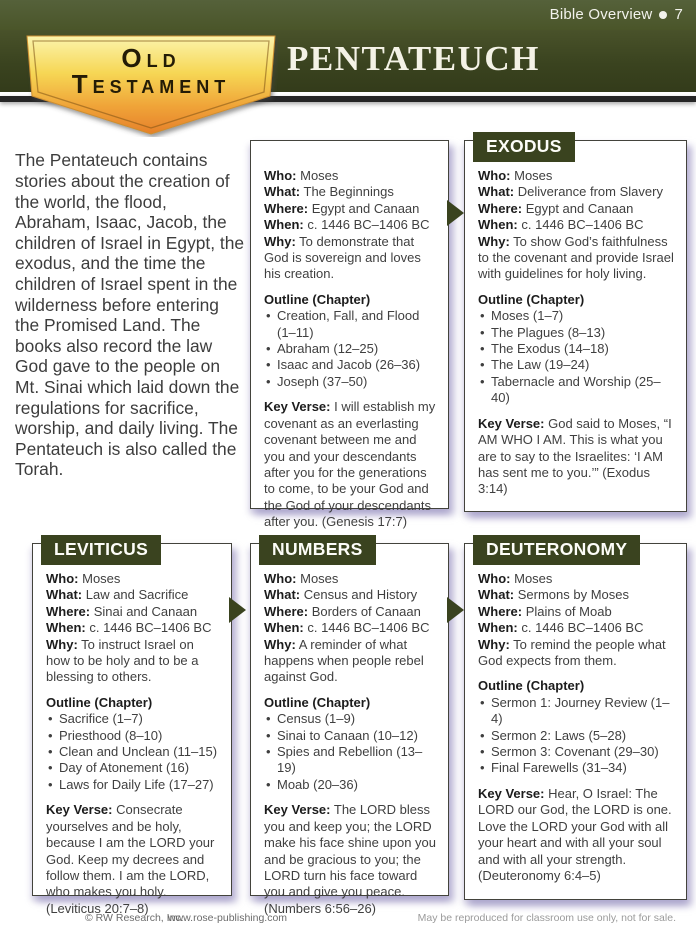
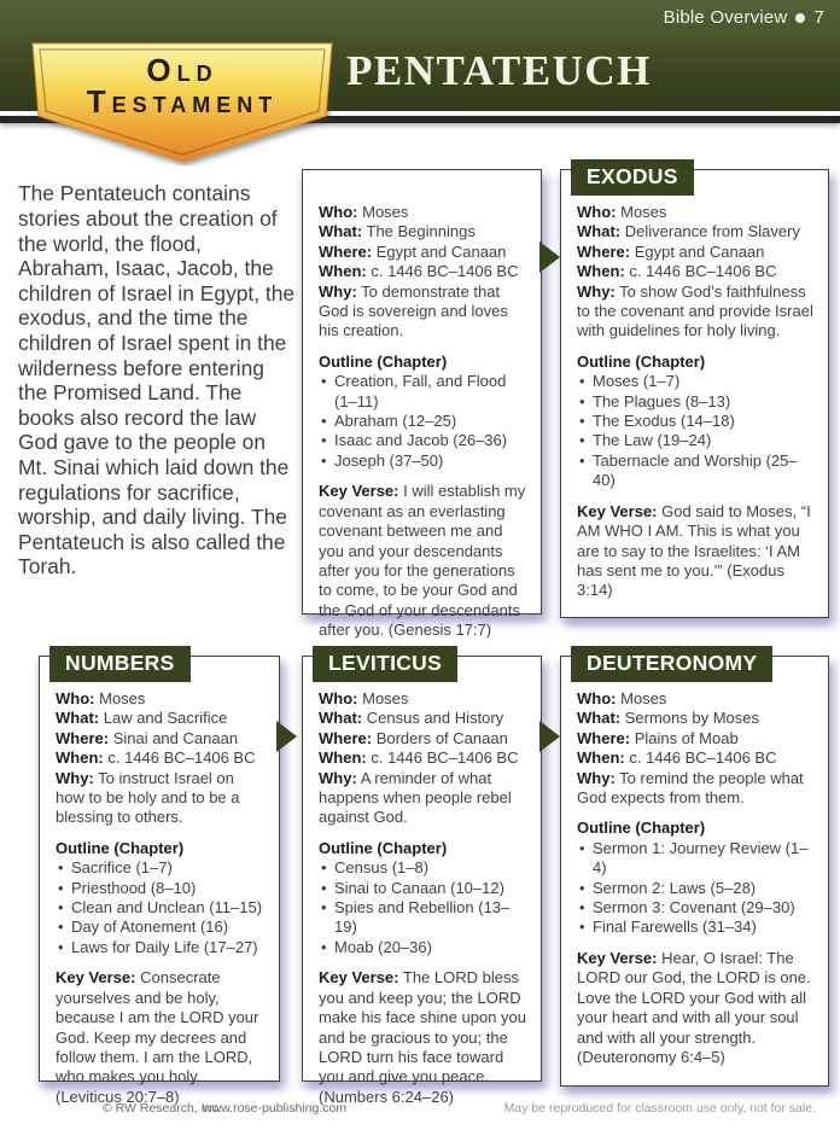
  Bible Overview
  7
  PENTATEUCH
  Old
  Testament
  The Pentateuch contains stories about the creation of the world, the flood, Abraham, Isaac, Jacob, the children of Israel in Egypt, the exodus, and the time the children of Israel spent in the wilderness before entering the Promised Land. The books also record the law God gave to the people on Mt. Sinai which laid down the regulations for sacrifice, worship, and daily living. The Pentateuch is also called the Torah.
  Who: Moses
  What: The Beginnings
  Where: Egypt and Canaan
  When: c. 1446 BC–1406 BC
  Why: To demonstrate that God is sovereign and loves his creation.
  Outline (Chapter)
  Creation, Fall, and Flood (1–11)
  Abraham (12–25)
  Isaac and Jacob (26–36)
  Joseph (37–50)
  Key Verse: I will establish my covenant as an everlasting covenant between me and you and your descendants after you for the generations to come, to be your God and the God of your descendants after you. (Genesis 17:7)
  EXODUS
  Who: Moses
  What: Deliverance from Slavery
  Where: Egypt and Canaan
  When: c. 1446 BC–1406 BC
  Why: To show God’s faithfulness to the covenant and provide Israel with guidelines for holy living.
  Outline (Chapter)
  Moses (1–7)
  The Plagues (8–13)
  The Exodus (14–18)
  The Law (19–24)
  Tabernacle and Worship (25–40)
  Key Verse: God said to Moses, “I AM WHO I AM. This is what you are to say to the Israelites: ‘I AM has sent me to you.’” (Exodus 3:14)
- LEVITICUS
+ NUMBERS
  Who: Moses
  What: Law and Sacrifice
  Where: Sinai and Canaan
  When: c. 1446 BC–1406 BC
  Why: To instruct Israel on how to be holy and to be a blessing to others.
  Outline (Chapter)
  Sacrifice (1–7)
  Priesthood (8–10)
  Clean and Unclean (11–15)
  Day of Atonement (16)
  Laws for Daily Life (17–27)
  Key Verse: Consecrate yourselves and be holy, because I am the LORD your God. Keep my decrees and follow them. I am the LORD, who makes you holy. (Leviticus 20:7–8)
- NUMBERS
+ LEVITICUS
  Who: Moses
  What: Census and History
  Where: Borders of Canaan
  When: c. 1446 BC–1406 BC
  Why: A reminder of what happens when people rebel against God.
  Outline (Chapter)
- Census (1–9)
+ Census (1–8)
  Sinai to Canaan (10–12)
  Spies and Rebellion (13–19)
  Moab (20–36)
- Key Verse: The LORD bless you and keep you; the LORD make his face shine upon you and be gracious to you; the LORD turn his face toward you and give you peace. (Numbers 6:56–26)
+ Key Verse: The LORD bless you and keep you; the LORD make his face shine upon you and be gracious to you; the LORD turn his face toward you and give you peace. (Numbers 6:24–26)
  DEUTERONOMY
  Who: Moses
  What: Sermons by Moses
  Where: Plains of Moab
  When: c. 1446 BC–1406 BC
  Why: To remind the people what God expects from them.
  Outline (Chapter)
  Sermon 1: Journey Review (1–4)
  Sermon 2: Laws (5–28)
  Sermon 3: Covenant (29–30)
  Final Farewells (31–34)
  Key Verse: Hear, O Israel: The LORD our God, the LORD is one. Love the LORD your God with all your heart and with all your soul and with all your strength. (Deuteronomy 6:4–5)
  © RW Research, Inc.
  www.rose-publishing.com
  May be reproduced for classroom use only, not for sale.
